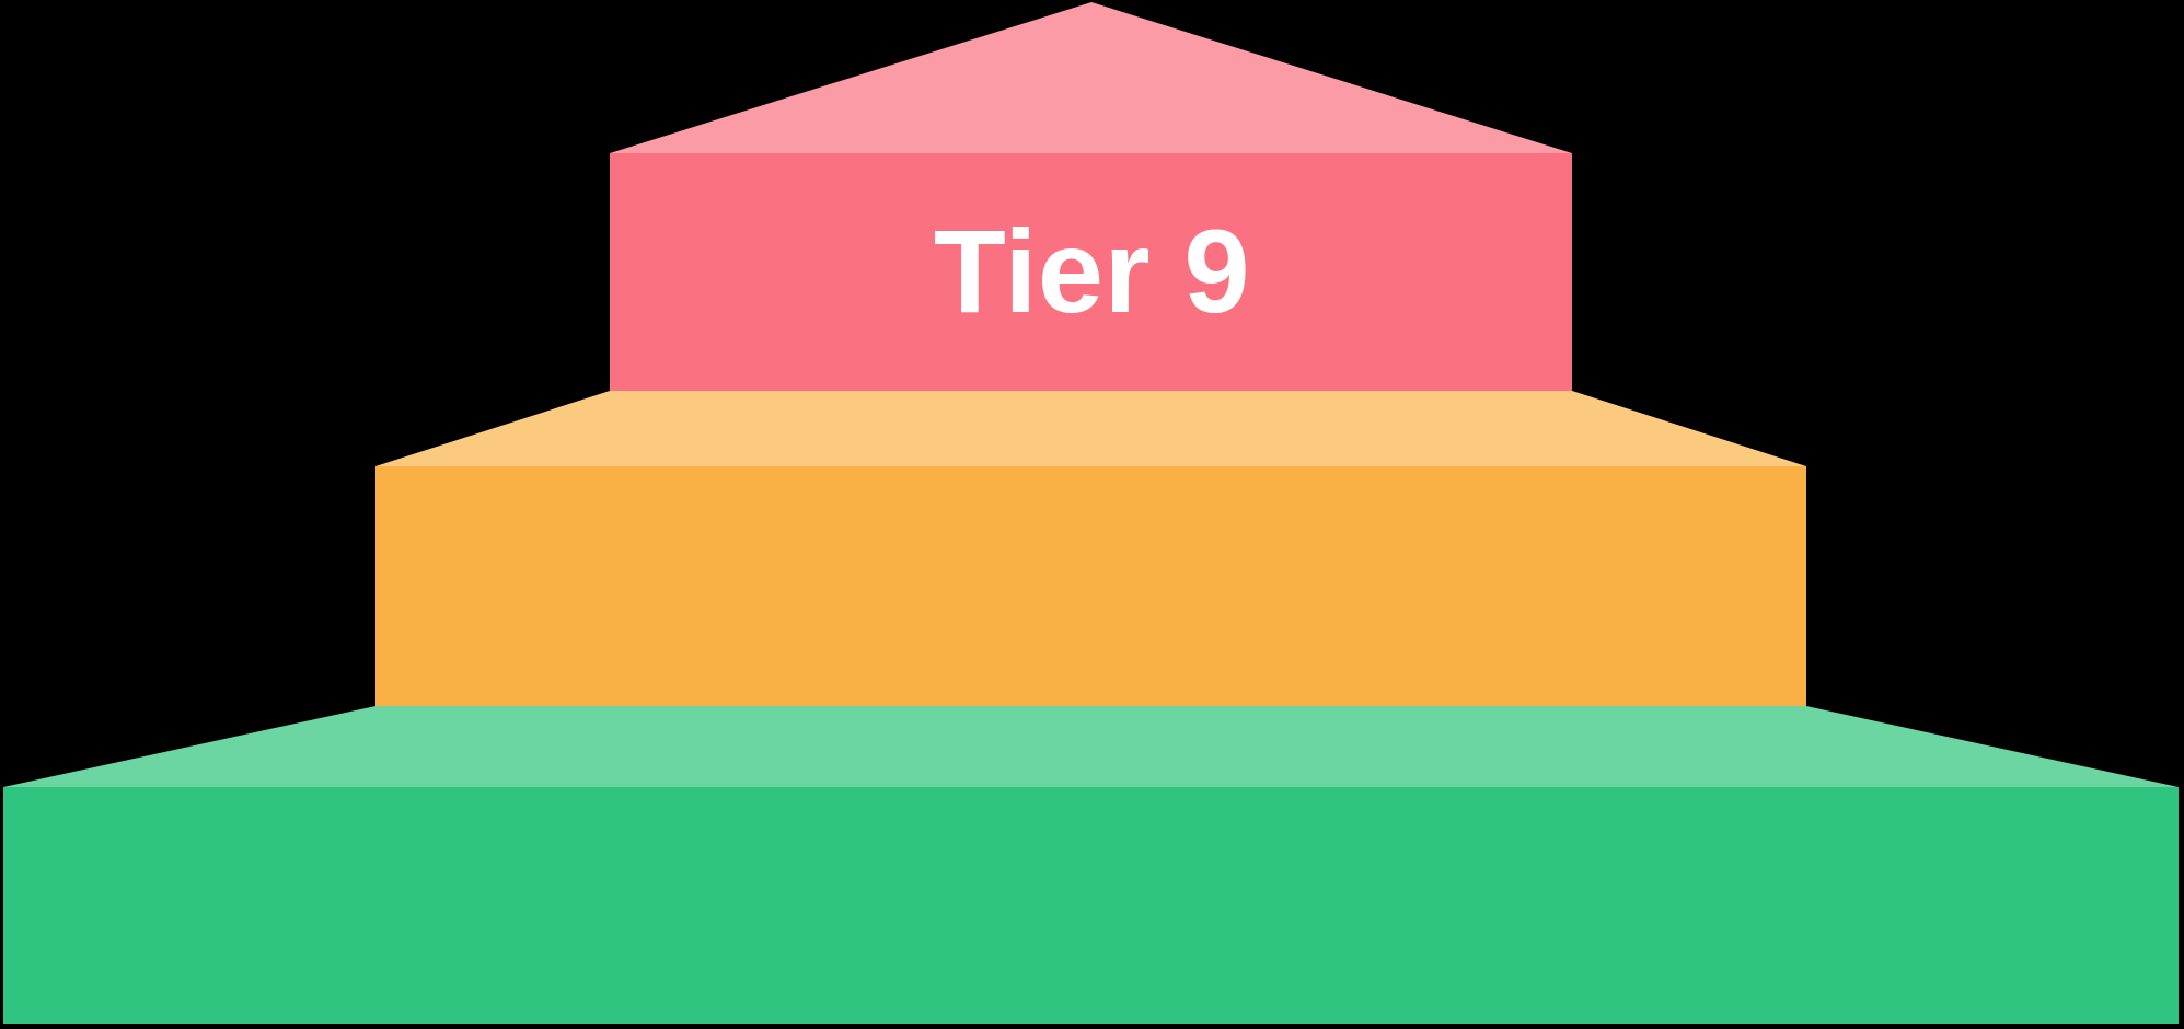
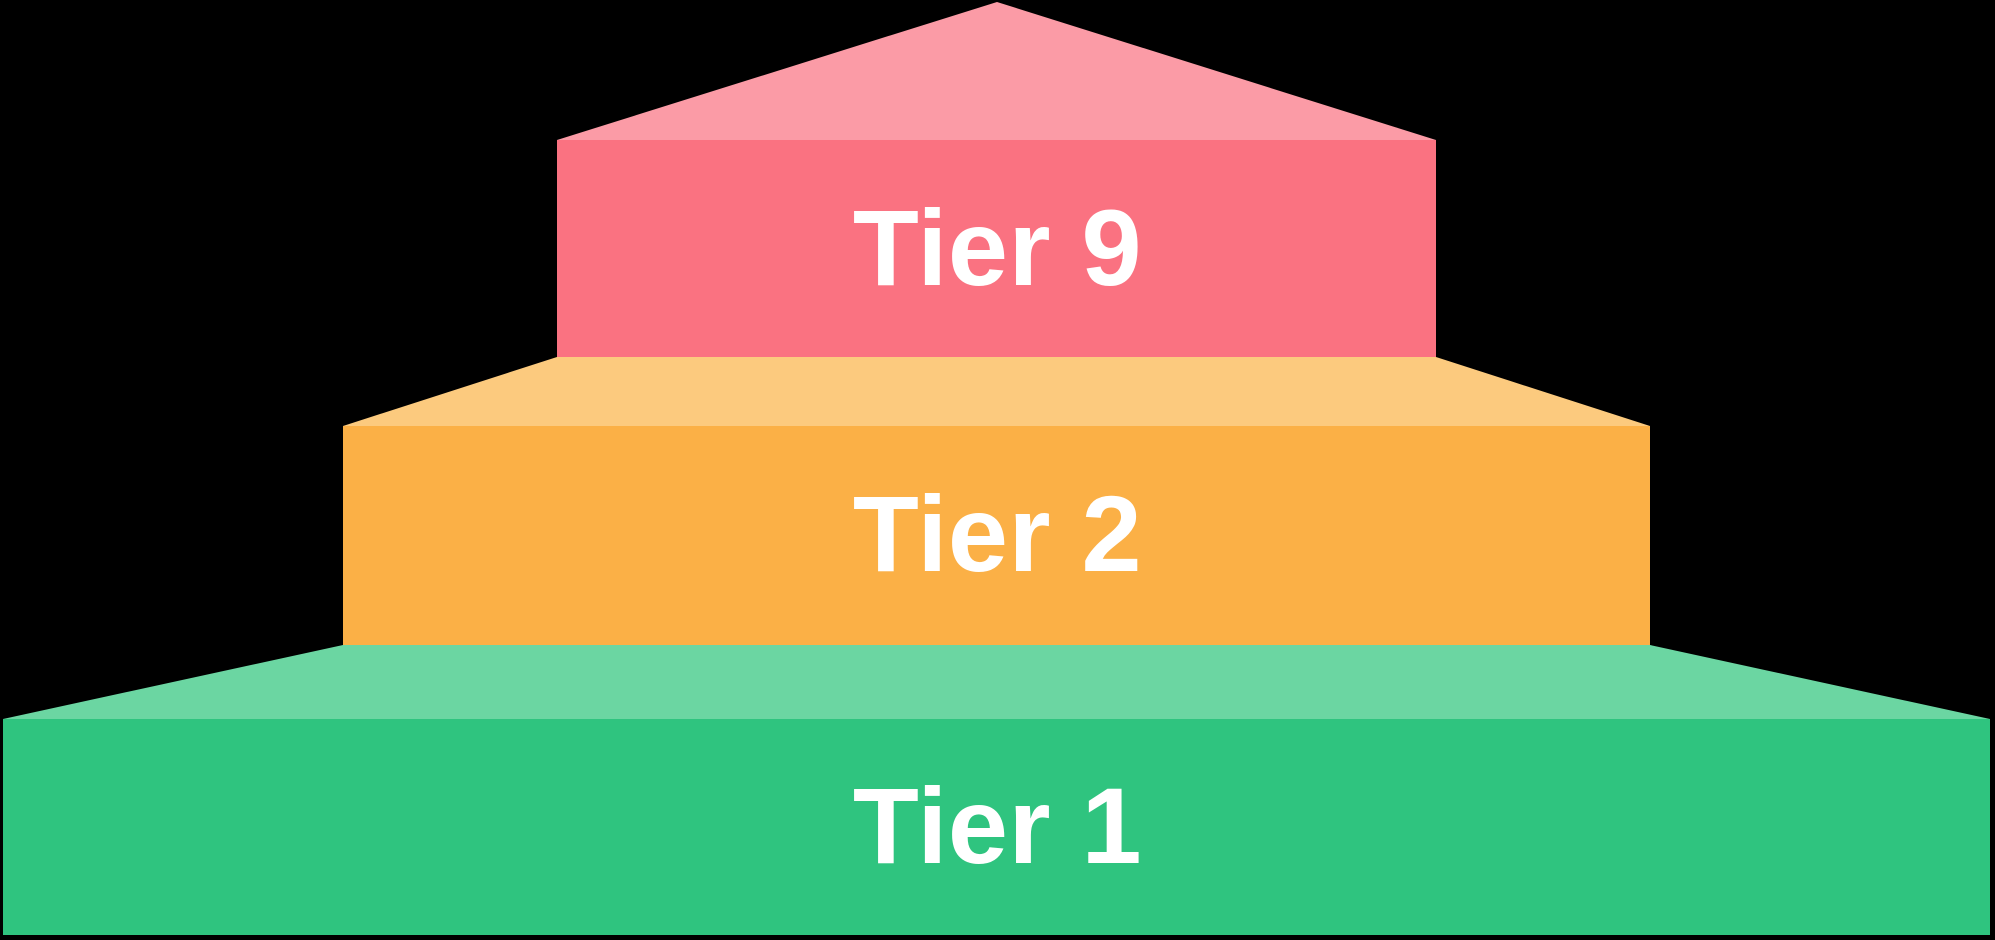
  Tier 9
+ Tier 2
+ Tier 1
